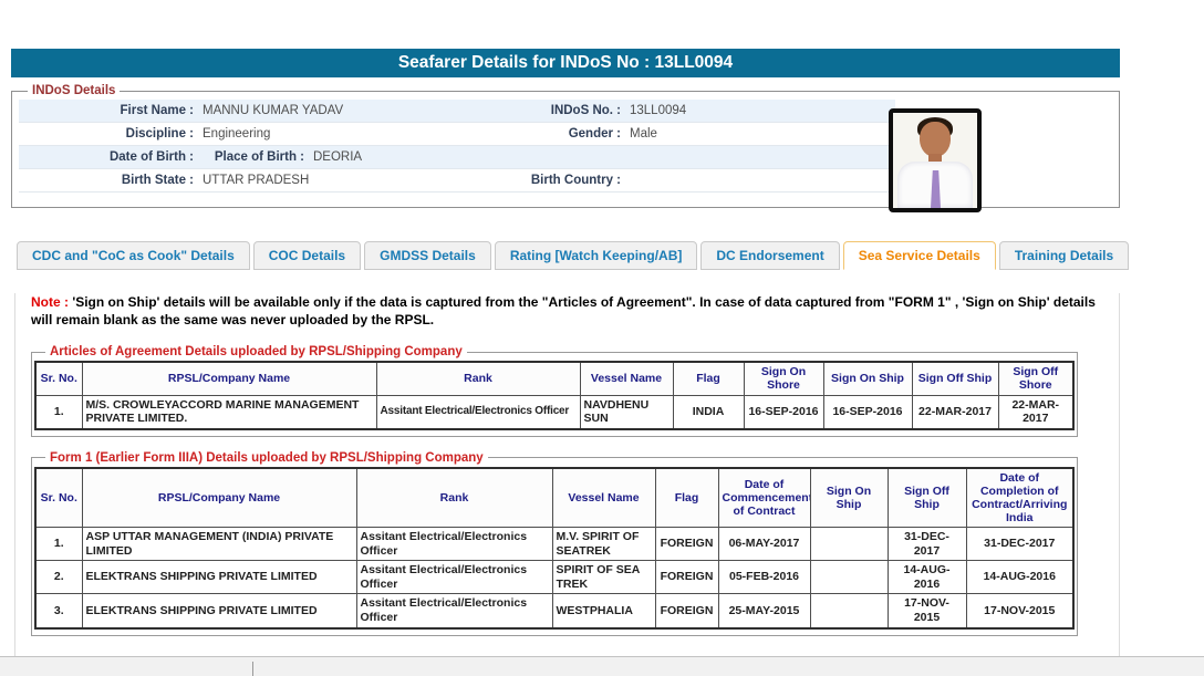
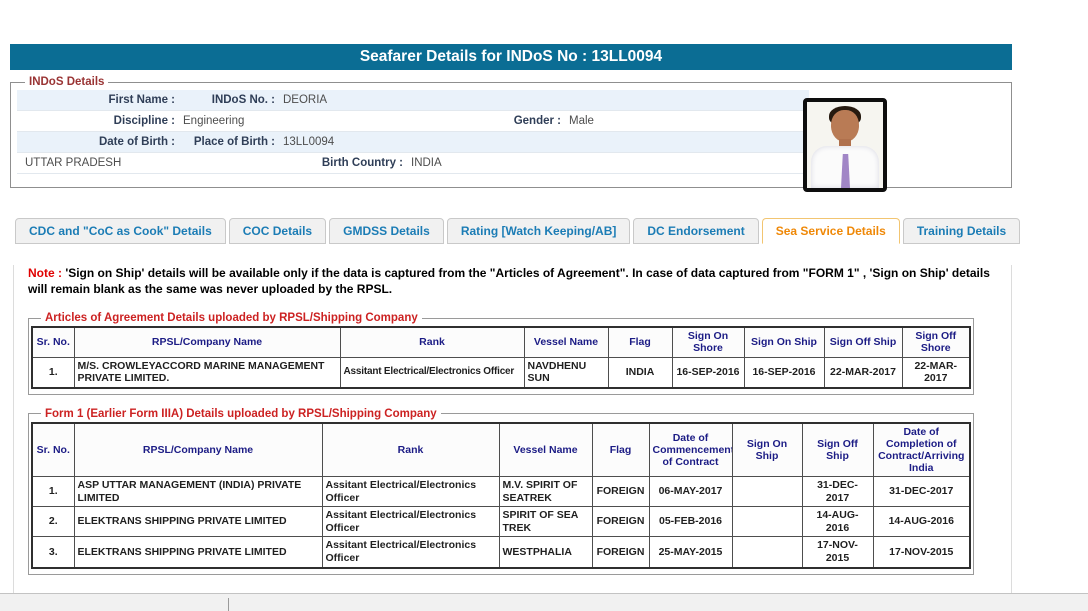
  Seafarer Details for INDoS No : 13LL0094
  INDoS Details
  First Name :
- MANNU KUMAR YADAV
  INDoS No. :
- 13LL0094
+ DEORIA
  Discipline :
  Engineering
  Gender :
  Male
  Date of Birth :
  Place of Birth :
- DEORIA
+ 13LL0094
- Birth State :
  UTTAR PRADESH
  Birth Country :
+ INDIA
  CDC and "CoC as Cook" Details COC Details GMDSS Details Rating [Watch Keeping/AB] DC Endorsement Sea Service Details Training Details
  Note : 'Sign on Ship' details will be available only if the data is captured from the "Articles of Agreement". In case of data captured from "FORM 1" , 'Sign on Ship' details will remain blank as the same was never uploaded by the RPSL.
  Articles of Agreement Details uploaded by RPSL/Shipping Company
  Sr. No.	RPSL/Company Name	Rank	Vessel Name	Flag	Sign On Shore	Sign On Ship	Sign Off Ship	Sign Off Shore
  1.	M/S. CROWLEYACCORD MARINE MANAGEMENT PRIVATE LIMITED.	Assitant Electrical/Electronics Officer	NAVDHENU SUN	INDIA	16-SEP-2016	16-SEP-2016	22-MAR-2017	22-MAR-2017
  Form 1 (Earlier Form IIIA) Details uploaded by RPSL/Shipping Company
  Sr. No.	RPSL/Company Name	Rank	Vessel Name	Flag	Date of Commencemen of Contract	Sign On Ship	Sign Off Ship	Date of Completion of Contract/Arriving India
  1.	ASP UTTAR MANAGEMENT (INDIA) PRIVATE LIMITED	Assitant Electrical/Electronics Officer	M.V. SPIRIT OF SEATREK	FOREIGN	06-MAY-2017		31-DEC-2017	31-DEC-2017
  2.	ELEKTRANS SHIPPING PRIVATE LIMITED	Assitant Electrical/Electronics Officer	SPIRIT OF SEA TREK	FOREIGN	05-FEB-2016		14-AUG-2016	14-AUG-2016
  3.	ELEKTRANS SHIPPING PRIVATE LIMITED	Assitant Electrical/Electronics Officer	WESTPHALIA	FOREIGN	25-MAY-2015		17-NOV-2015	17-NOV-2015
